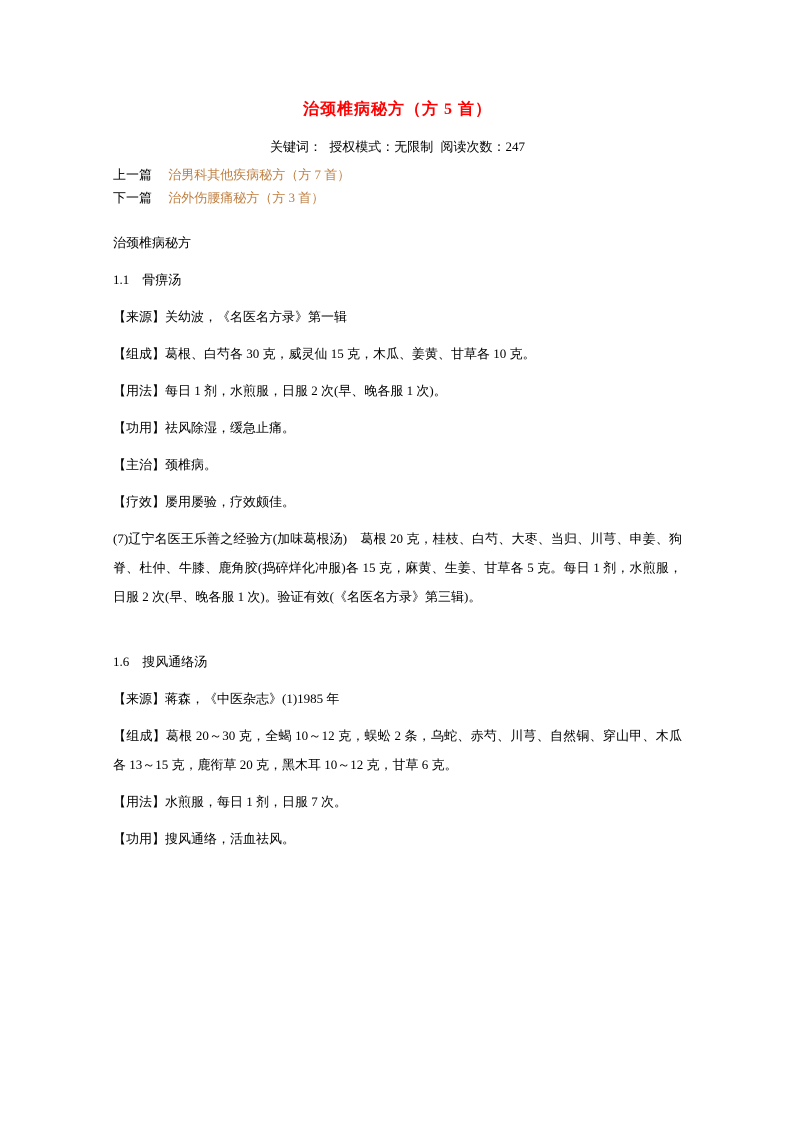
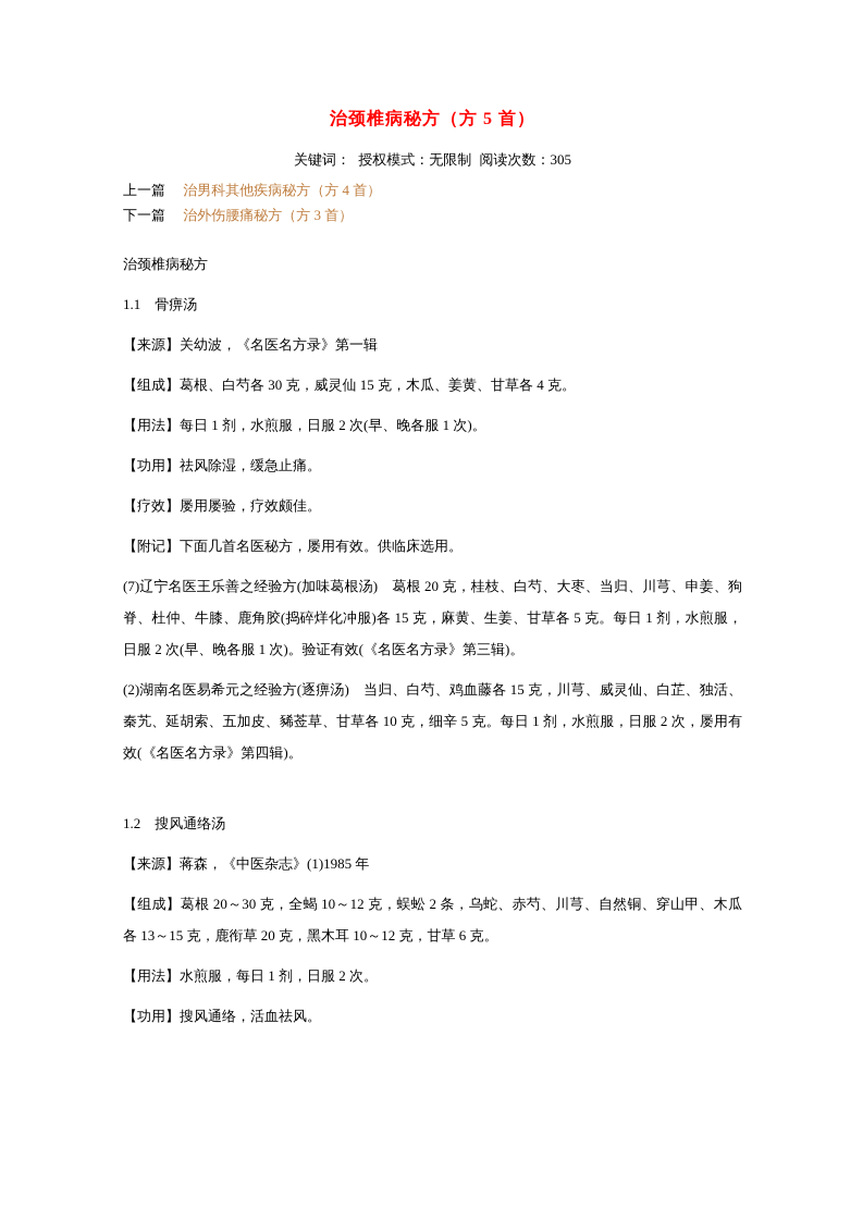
  治颈椎病秘方（方 5 首）
- 关键词： 授权模式：无限制 阅读次数：247
+ 关键词： 授权模式：无限制 阅读次数：305
- 上一篇 治男科其他疾病秘方（方 7 首）
+ 上一篇 治男科其他疾病秘方（方 4 首）
  下一篇 治外伤腰痛秘方（方 3 首）
  治颈椎病秘方
  1.1 骨痹汤
  【来源】关幼波，《名医名方录》第一辑
- 【组成】葛根、白芍各 30 克，威灵仙 15 克，木瓜、姜黄、甘草各 10 克。
+ 【组成】葛根、白芍各 30 克，威灵仙 15 克，木瓜、姜黄、甘草各 4 克。
  【用法】每日 1 剂，水煎服，日服 2 次(早、晚各服 1 次)。
  【功用】祛风除湿，缓急止痛。
- 【主治】颈椎病。
  【疗效】屡用屡验，疗效颇佳。
+ 【附记】下面几首名医秘方，屡用有效。供临床选用。
  (7)辽宁名医王乐善之经验方(加味葛根汤) 葛根 20 克，桂枝、白芍、大枣、当归、川芎、申姜、狗脊、杜仲、牛膝、鹿角胶(捣碎烊化冲服)各 15 克，麻黄、生姜、甘草各 5 克。每日 1 剂，水煎服，日服 2 次(早、晚各服 1 次)。验证有效(《名医名方录》第三辑)。
+ (2)湖南名医易希元之经验方(逐痹汤) 当归、白芍、鸡血藤各 15 克，川芎、威灵仙、白芷、独活、秦艽、延胡索、五加皮、豨莶草、甘草各 10 克，细辛 5 克。每日 1 剂，水煎服，日服 2 次，屡用有效(《名医名方录》第四辑)。
- 1.6 搜风通络汤
+ 1.2 搜风通络汤
  【来源】蒋森，《中医杂志》(1)1985 年
  【组成】葛根 20～30 克，全蝎 10～12 克，蜈蚣 2 条，乌蛇、赤芍、川芎、自然铜、穿山甲、木瓜各 13～15 克，鹿衔草 20 克，黑木耳 10～12 克，甘草 6 克。
- 【用法】水煎服，每日 1 剂，日服 7 次。
+ 【用法】水煎服，每日 1 剂，日服 2 次。
  【功用】搜风通络，活血祛风。
